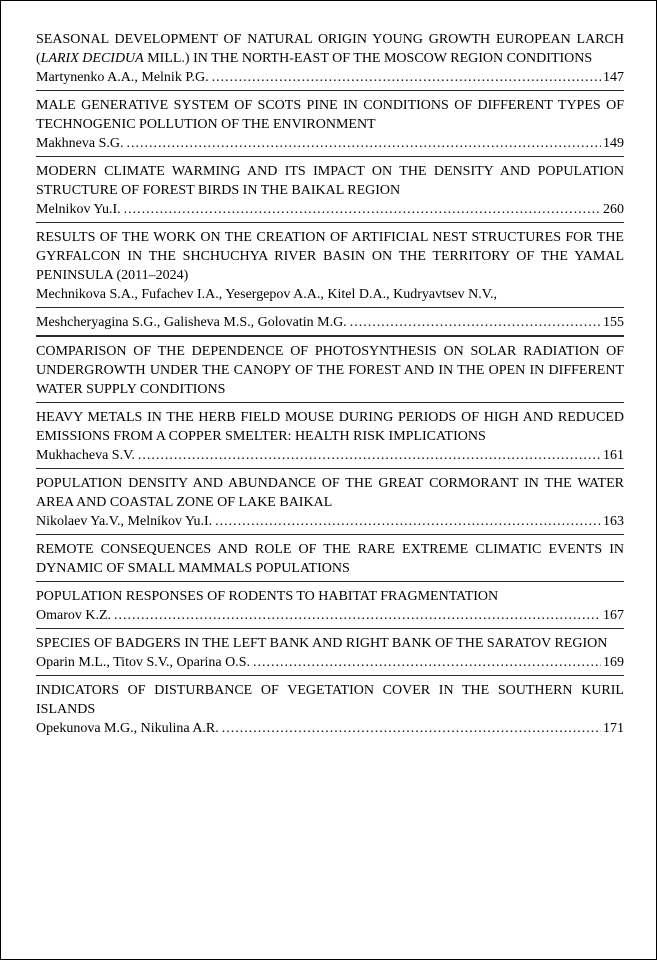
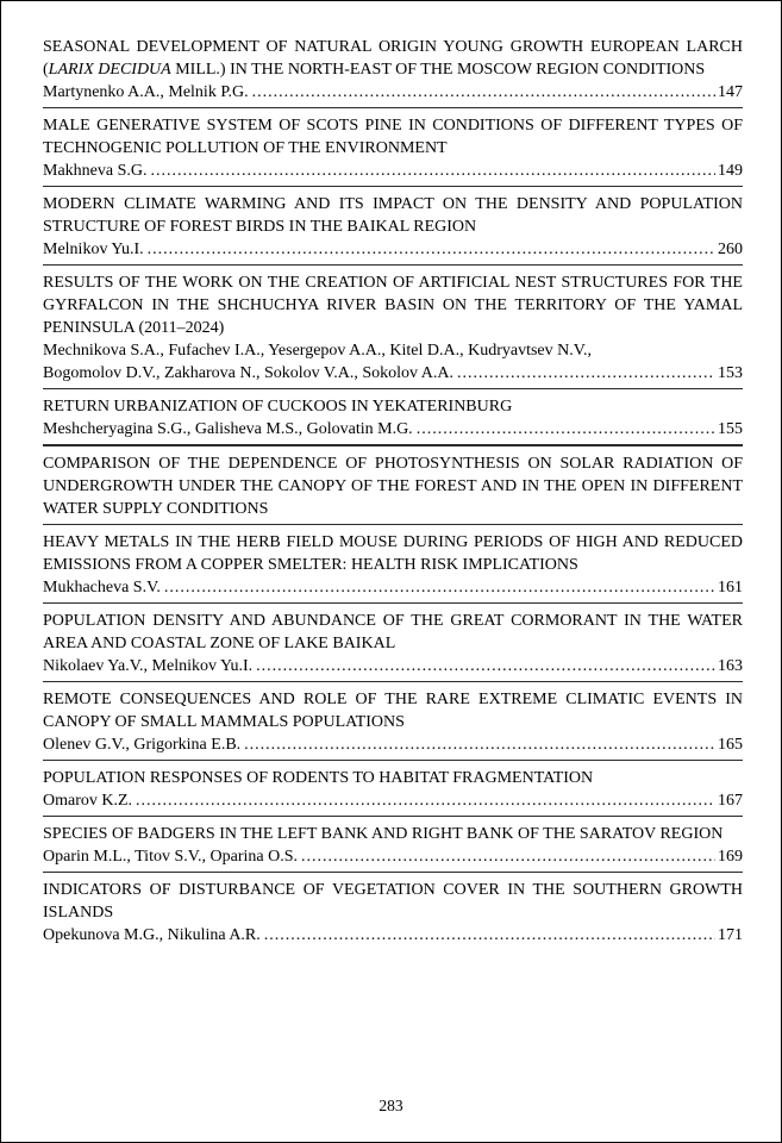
  SEASONAL DEVELOPMENT OF NATURAL ORIGIN YOUNG GROWTH EUROPEAN LARCH (LARIX DECIDUA MILL.) IN THE NORTH-EAST OF THE MOSCOW REGION CONDITIONS
  Martynenko A.A., Melnik P.G.
  147
  MALE GENERATIVE SYSTEM OF SCOTS PINE IN CONDITIONS OF DIFFERENT TYPES OF TECHNOGENIC POLLUTION OF THE ENVIRONMENT
  Makhneva S.G.
  149
  MODERN CLIMATE WARMING AND ITS IMPACT ON THE DENSITY AND POPULATION STRUCTURE OF FOREST BIRDS IN THE BAIKAL REGION
  Melnikov Yu.I.
  260
  RESULTS OF THE WORK ON THE CREATION OF ARTIFICIAL NEST STRUCTURES FOR THE GYRFALCON IN THE SHCHUCHYA RIVER BASIN ON THE TERRITORY OF THE YAMAL PENINSULA (2011–2024)
  Mechnikova S.A., Fufachev I.A., Yesergepov A.A., Kitel D.A., Kudryavtsev N.V.,
+ Bogomolov D.V., Zakharova N., Sokolov V.A., Sokolov A.A.
+ 153
+ RETURN URBANIZATION OF CUCKOOS IN YEKATERINBURG
  Meshcheryagina S.G., Galisheva M.S., Golovatin M.G.
  155
  COMPARISON OF THE DEPENDENCE OF PHOTOSYNTHESIS ON SOLAR RADIATION OF UNDERGROWTH UNDER THE CANOPY OF THE FOREST AND IN THE OPEN IN DIFFERENT WATER SUPPLY CONDITIONS
  HEAVY METALS IN THE HERB FIELD MOUSE DURING PERIODS OF HIGH AND REDUCED EMISSIONS FROM A COPPER SMELTER: HEALTH RISK IMPLICATIONS
  Mukhacheva S.V.
  161
  POPULATION DENSITY AND ABUNDANCE OF THE GREAT CORMORANT IN THE WATER AREA AND COASTAL ZONE OF LAKE BAIKAL
  Nikolaev Ya.V., Melnikov Yu.I.
  163
- REMOTE CONSEQUENCES AND ROLE OF THE RARE EXTREME CLIMATIC EVENTS IN DYNAMIC OF SMALL MAMMALS POPULATIONS
+ REMOTE CONSEQUENCES AND ROLE OF THE RARE EXTREME CLIMATIC EVENTS IN CANOPY OF SMALL MAMMALS POPULATIONS
+ Olenev G.V., Grigorkina E.B.
+ 165
  POPULATION RESPONSES OF RODENTS TO HABITAT FRAGMENTATION
  Omarov K.Z.
  167
  SPECIES OF BADGERS IN THE LEFT BANK AND RIGHT BANK OF THE SARATOV REGION
  Oparin M.L., Titov S.V., Oparina O.S.
  169
- INDICATORS OF DISTURBANCE OF VEGETATION COVER IN THE SOUTHERN KURIL ISLANDS
+ INDICATORS OF DISTURBANCE OF VEGETATION COVER IN THE SOUTHERN GROWTH ISLANDS
  Opekunova M.G., Nikulina A.R.
  171
+ 283
